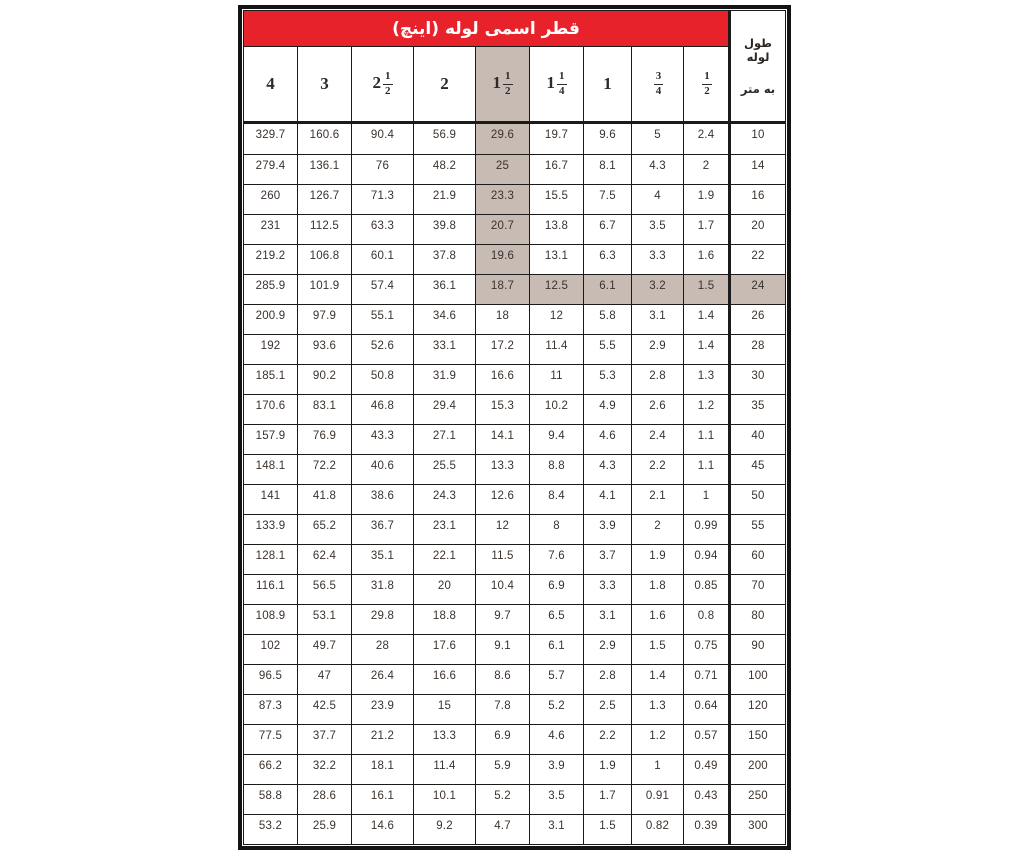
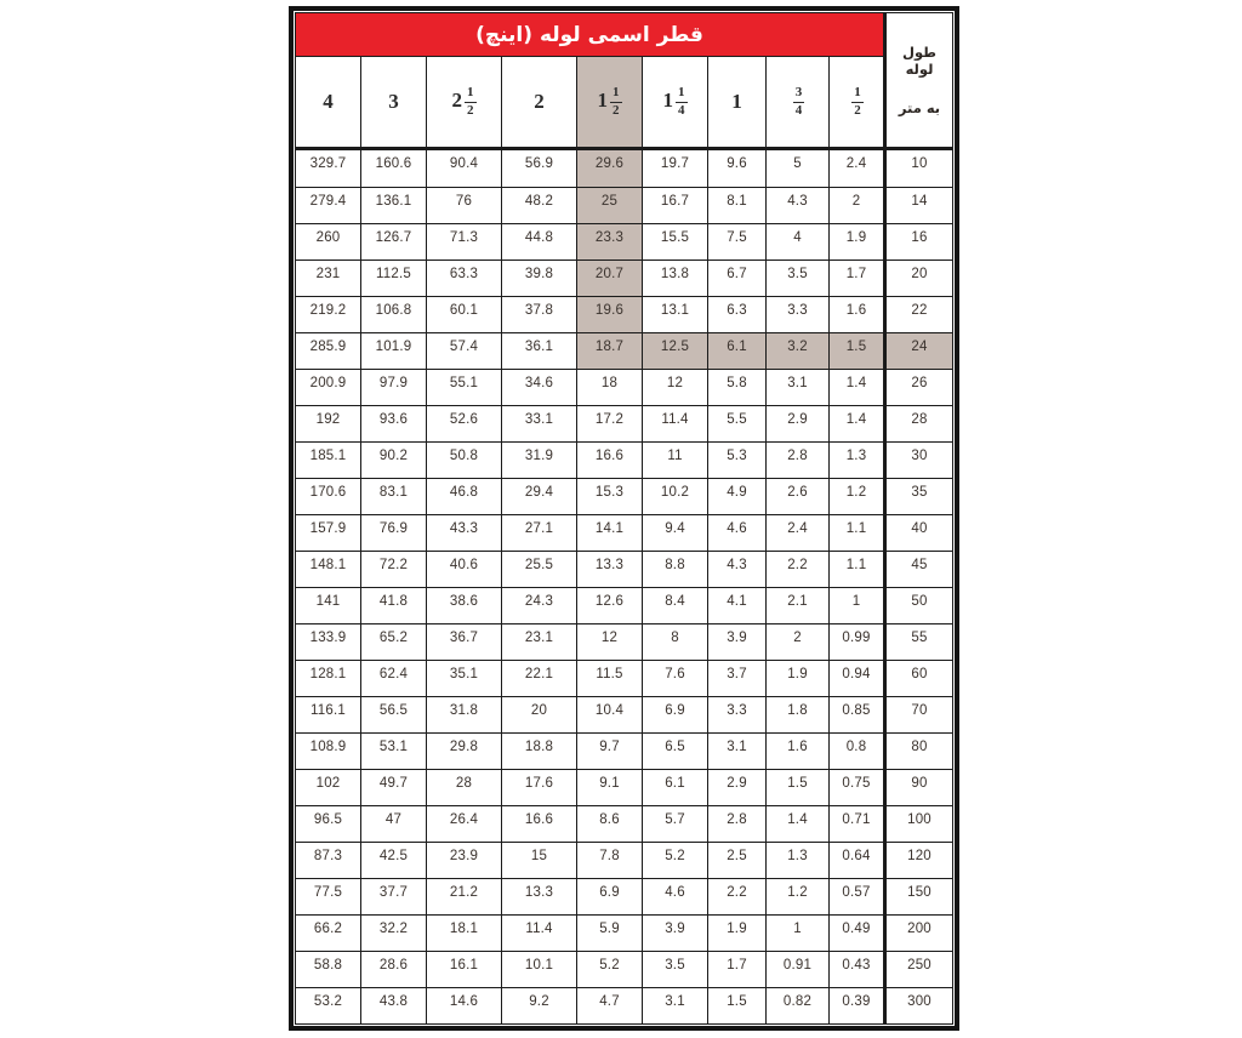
  قطر اسمی لوله (اینچ)	طول لوله به متر
  4	3	2 12	2	1 12	1 14	1	34	12
  329.7	160.6	90.4	56.9	29.6	19.7	9.6	5	2.4	10
  279.4	136.1	76	48.2	25	16.7	8.1	4.3	2	14
- 260	126.7	71.3	21.9	23.3	15.5	7.5	4	1.9	16
+ 260	126.7	71.3	44.8	23.3	15.5	7.5	4	1.9	16
  231	112.5	63.3	39.8	20.7	13.8	6.7	3.5	1.7	20
  219.2	106.8	60.1	37.8	19.6	13.1	6.3	3.3	1.6	22
  285.9	101.9	57.4	36.1	18.7	12.5	6.1	3.2	1.5	24
  200.9	97.9	55.1	34.6	18	12	5.8	3.1	1.4	26
  192	93.6	52.6	33.1	17.2	11.4	5.5	2.9	1.4	28
  185.1	90.2	50.8	31.9	16.6	11	5.3	2.8	1.3	30
  170.6	83.1	46.8	29.4	15.3	10.2	4.9	2.6	1.2	35
  157.9	76.9	43.3	27.1	14.1	9.4	4.6	2.4	1.1	40
  148.1	72.2	40.6	25.5	13.3	8.8	4.3	2.2	1.1	45
  141	41.8	38.6	24.3	12.6	8.4	4.1	2.1	1	50
  133.9	65.2	36.7	23.1	12	8	3.9	2	0.99	55
  128.1	62.4	35.1	22.1	11.5	7.6	3.7	1.9	0.94	60
  116.1	56.5	31.8	20	10.4	6.9	3.3	1.8	0.85	70
  108.9	53.1	29.8	18.8	9.7	6.5	3.1	1.6	0.8	80
  102	49.7	28	17.6	9.1	6.1	2.9	1.5	0.75	90
  96.5	47	26.4	16.6	8.6	5.7	2.8	1.4	0.71	100
  87.3	42.5	23.9	15	7.8	5.2	2.5	1.3	0.64	120
  77.5	37.7	21.2	13.3	6.9	4.6	2.2	1.2	0.57	150
  66.2	32.2	18.1	11.4	5.9	3.9	1.9	1	0.49	200
  58.8	28.6	16.1	10.1	5.2	3.5	1.7	0.91	0.43	250
- 53.2	25.9	14.6	9.2	4.7	3.1	1.5	0.82	0.39	300
+ 53.2	43.8	14.6	9.2	4.7	3.1	1.5	0.82	0.39	300
